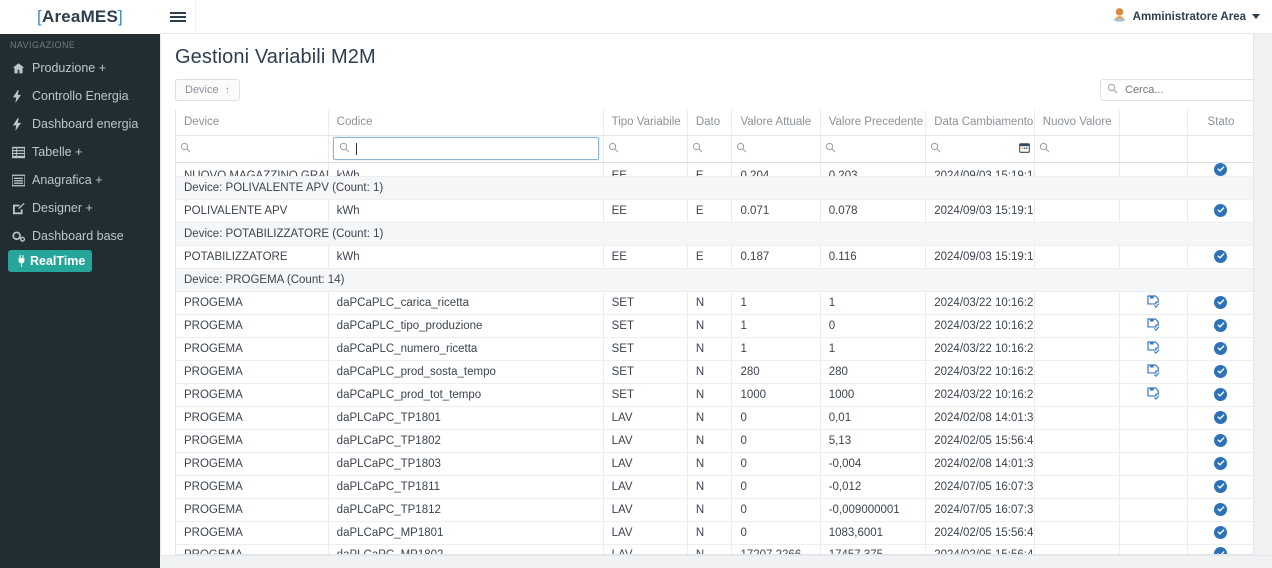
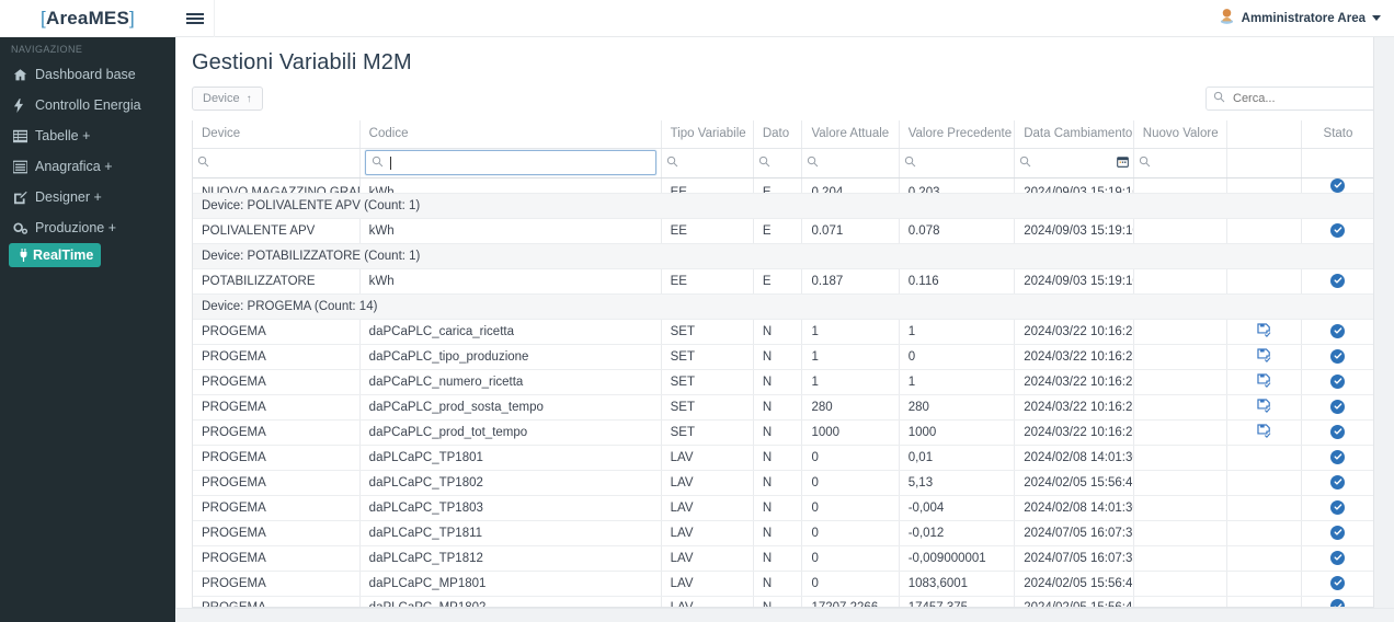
  [AreaMES]
  NAVIGAZIONE
- Produzione +
+ Dashboard base
  Controllo Energia
- Dashboard energia
  Tabelle +
  Anagrafica +
  Designer +
- Dashboard base
+ Produzione +
  RealTime
  Amministratore Area
  Gestioni Variabili M2M
  Device
  ↑
  Cerca...
  Device	Codice	Tipo Variabile	Dato	Valore Attuale	Valore Precedente	Data Cambiamento	Nuovo Valore		Stato
  Device: POLIVALENTE APV (Count: 1)
  POLIVALENTE APV	kWh	EE	E	0.071	0.078	2024/09/03 15:19:1
  Device: POTABILIZZATORE (Count: 1)
  POTABILIZZATORE	kWh	EE	E	0.187	0.116	2024/09/03 15:19:1
  Device: PROGEMA (Count: 14)
  PROGEMA	daPCaPLC_carica_ricetta	SET	N	1	1	2024/03/22 10:16:2
  PROGEMA	daPCaPLC_tipo_produzione	SET	N	1	0	2024/03/22 10:16:2
  PROGEMA	daPCaPLC_numero_ricetta	SET	N	1	1	2024/03/22 10:16:2
  PROGEMA	daPCaPLC_prod_sosta_tempo	SET	N	280	280	2024/03/22 10:16:2
  PROGEMA	daPCaPLC_prod_tot_tempo	SET	N	1000	1000	2024/03/22 10:16:2
  PROGEMA	daPLCaPC_TP1801	LAV	N	0	0,01	2024/02/08 14:01:3
  PROGEMA	daPLCaPC_TP1802	LAV	N	0	5,13	2024/02/05 15:56:4
  PROGEMA	daPLCaPC_TP1803	LAV	N	0	-0,004	2024/02/08 14:01:3
  PROGEMA	daPLCaPC_TP1811	LAV	N	0	-0,012	2024/07/05 16:07:3
  PROGEMA	daPLCaPC_TP1812	LAV	N	0	-0,009000001	2024/07/05 16:07:3
  PROGEMA	daPLCaPC_MP1801	LAV	N	0	1083,6001	2024/02/05 15:56:4
